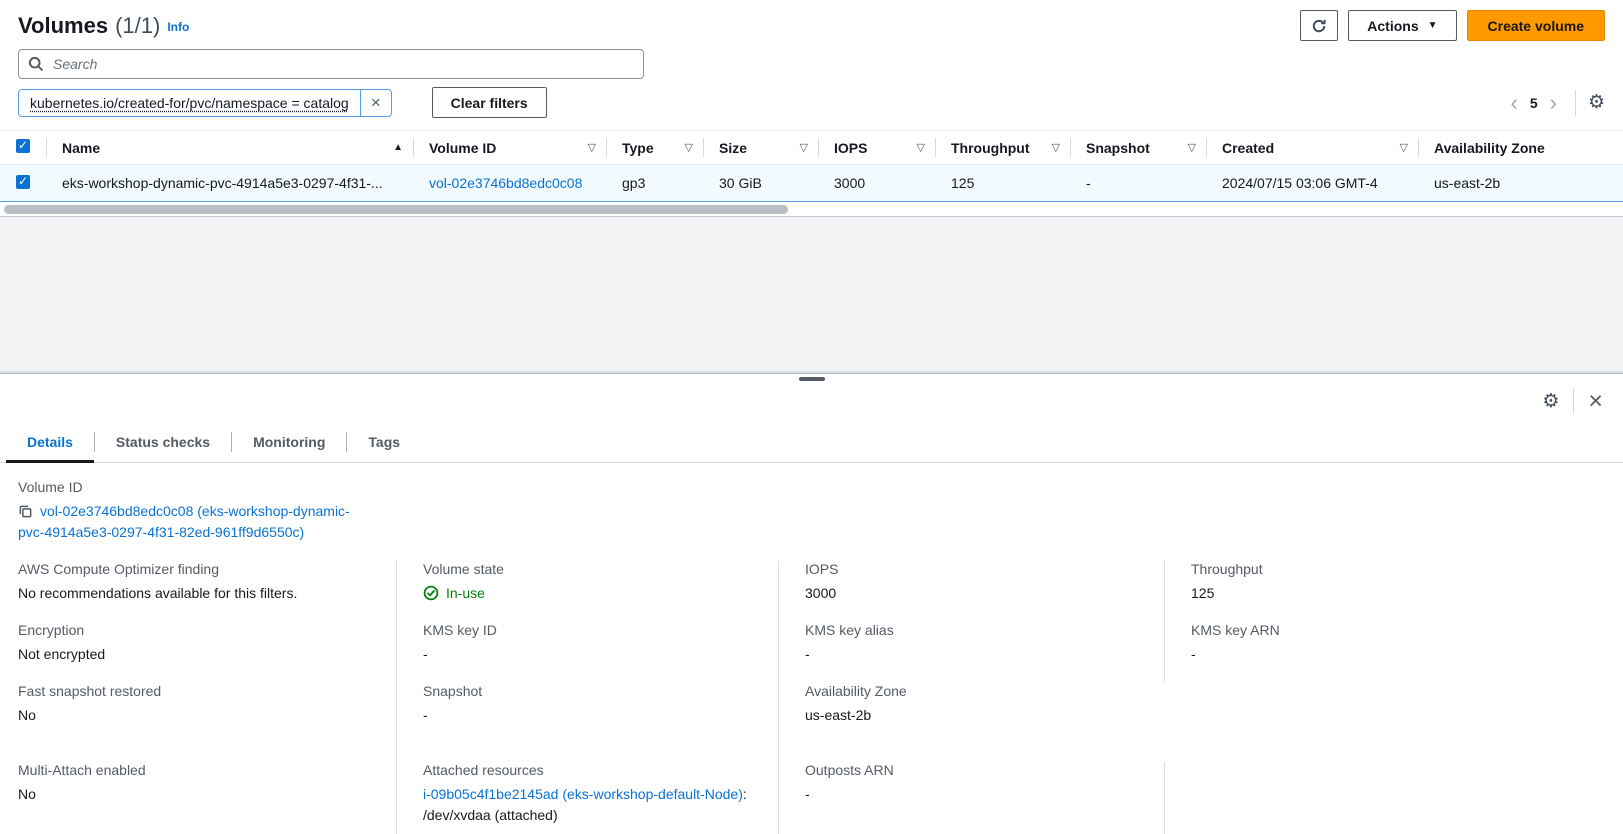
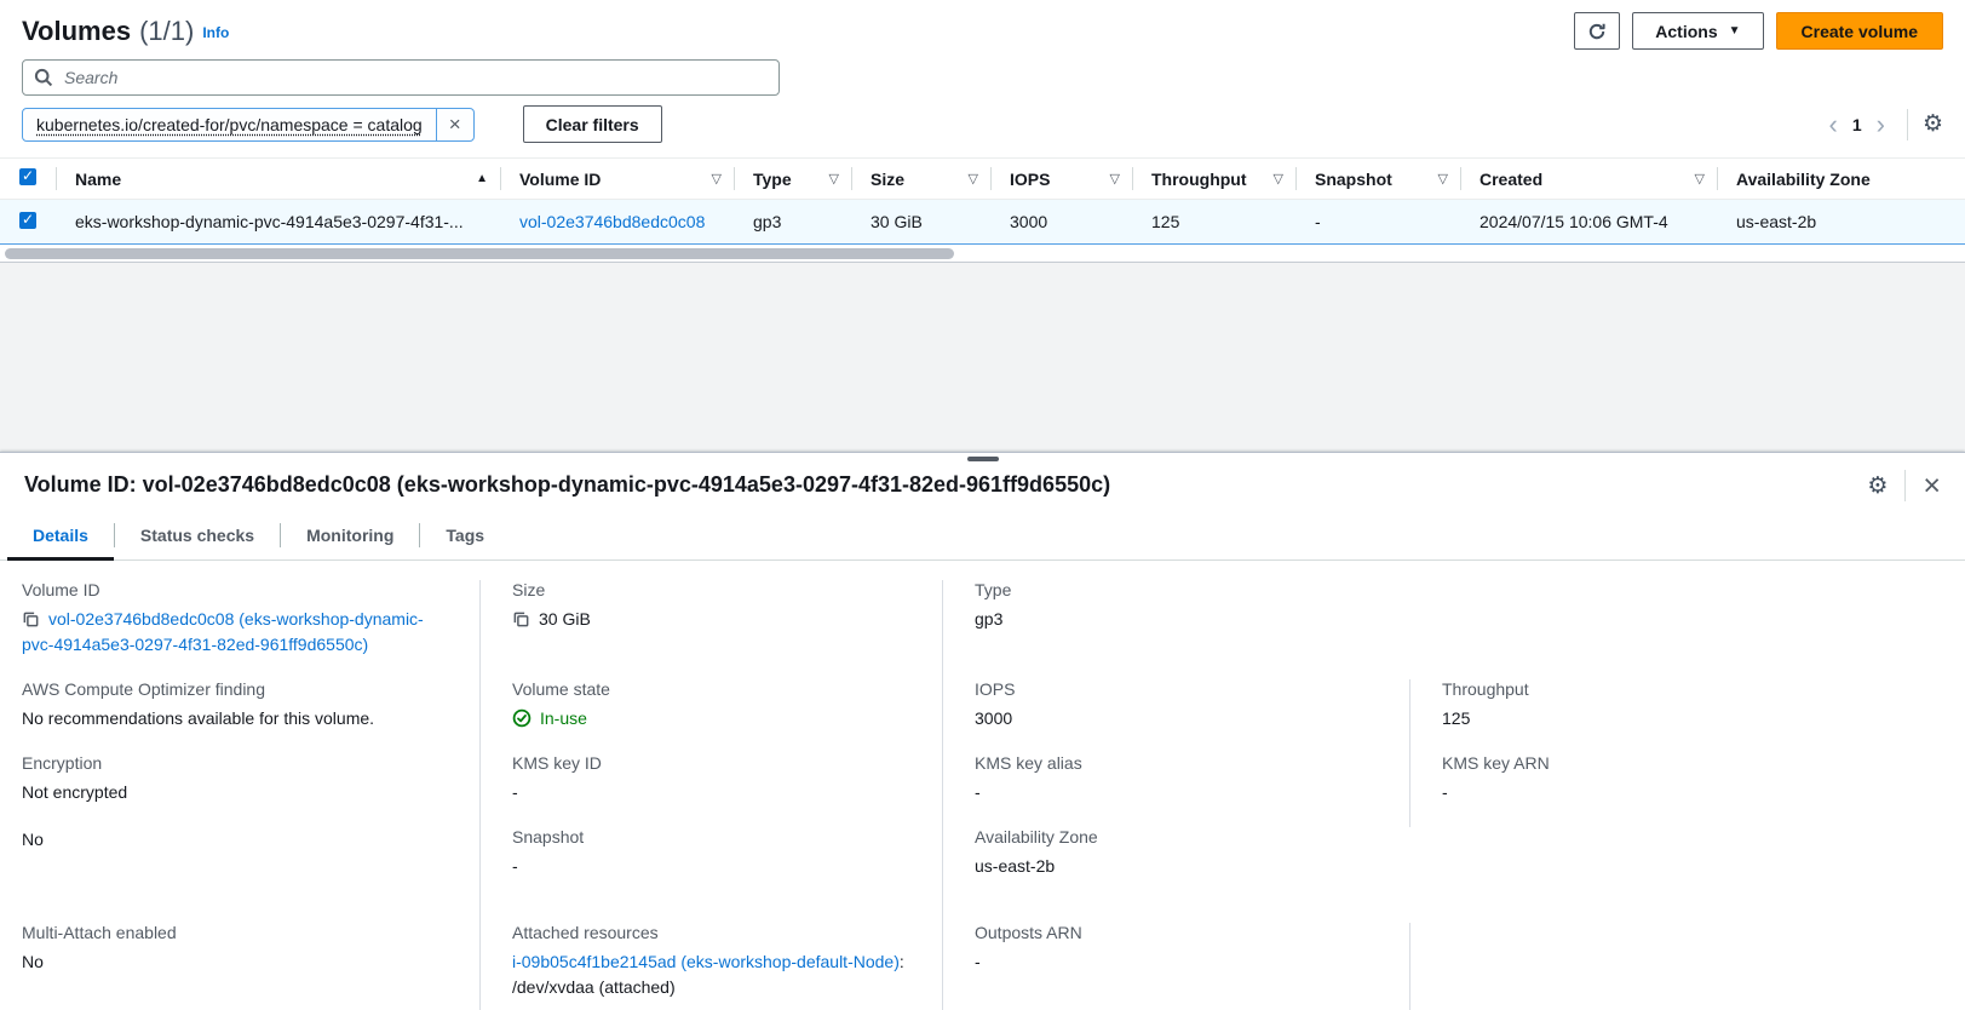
  Volumes
  (1/1)
  Info
  Actions
  ▼
  Create volume
  Search
  kubernetes.io/created-for/pvc/namespace = catalog
  ×
  Clear filters
  ‹
- 5
+ 1
  ›
  ⚙
  	Name ▲	Volume ID ▽	Type ▽	Size ▽	IOPS ▽	Throughput ▽	Snapshot ▽	Created ▽	Availability Zone
- 	eks-workshop-dynamic-pvc-4914a5e3-0297-4f31-...	vol-02e3746bd8edc0c08	gp3	30 GiB	3000	125	-	2024/07/15 03:06 GMT-4	us-east-2b
+ 	eks-workshop-dynamic-pvc-4914a5e3-0297-4f31-...	vol-02e3746bd8edc0c08	gp3	30 GiB	3000	125	-	2024/07/15 10:06 GMT-4	us-east-2b
+ Volume ID: vol-02e3746bd8edc0c08 (eks-workshop-dynamic-pvc-4914a5e3-0297-4f31-82ed-961ff9d6550c)
  ⚙
  ×
  Details
  Status checks
  Monitoring
  Tags
  Volume ID
  vol-02e3746bd8edc0c08 (eks-workshop-dynamic-pvc-4914a5e3-0297-4f31-82ed-961ff9d6550c)
+ Size
+ 30 GiB
+ Type
+ gp3
  AWS Compute Optimizer finding
- No recommendations available for this filters.
+ No recommendations available for this volume.
  Volume state
  In-use
  IOPS
  3000
  Throughput
  125
  Encryption
  Not encrypted
  KMS key ID
  -
  KMS key alias
  -
  KMS key ARN
  -
- Fast snapshot restored
  No
  Snapshot
  -
  Availability Zone
  us-east-2b
  Multi-Attach enabled
  No
  Attached resources
  i-09b05c4f1be2145ad (eks-workshop-default-Node):
  /dev/xvdaa (attached)
  Outposts ARN
  -
